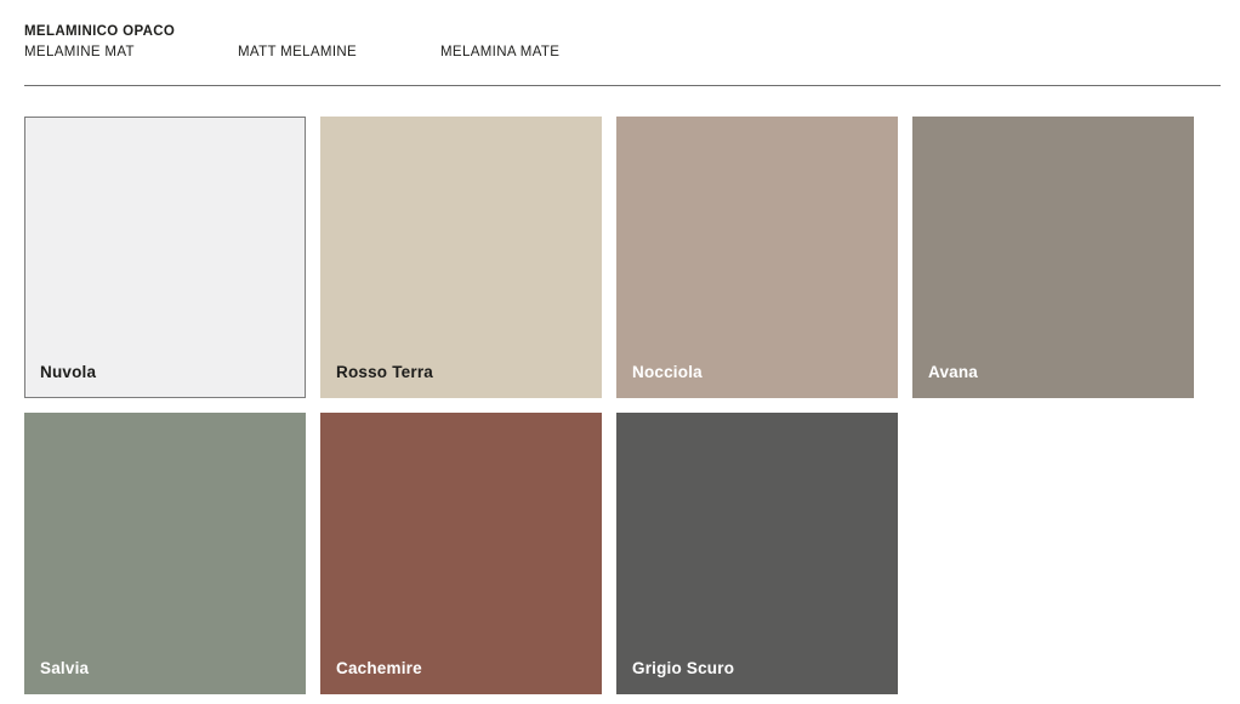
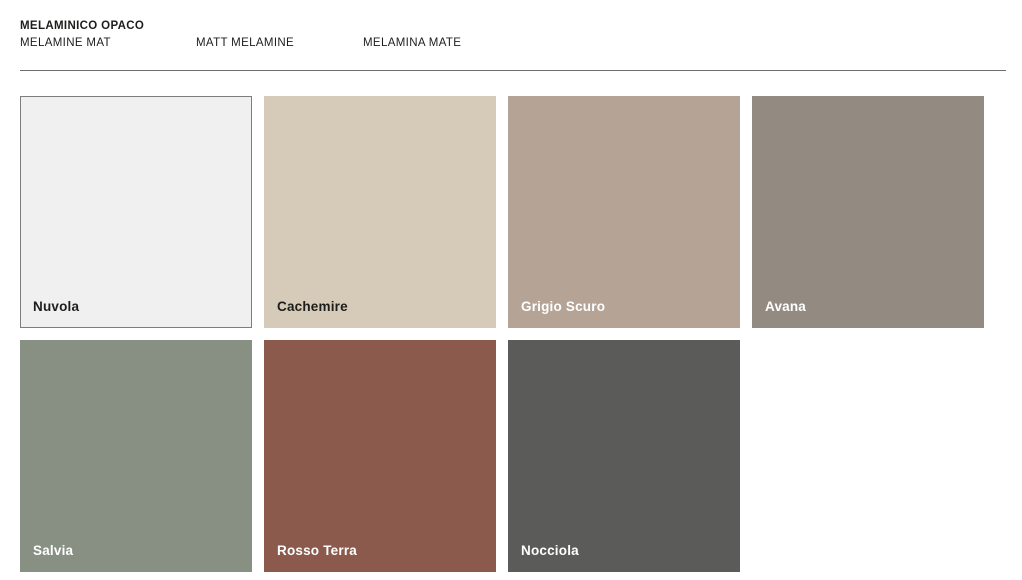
  MELAMINICO OPACO
  MELAMINE MAT
  MATT MELAMINE
  MELAMINA MATE
  Nuvola
- Rosso Terra
+ Cachemire
- Nocciola
+ Grigio Scuro
  Avana
  Salvia
- Cachemire
+ Rosso Terra
- Grigio Scuro
+ Nocciola
